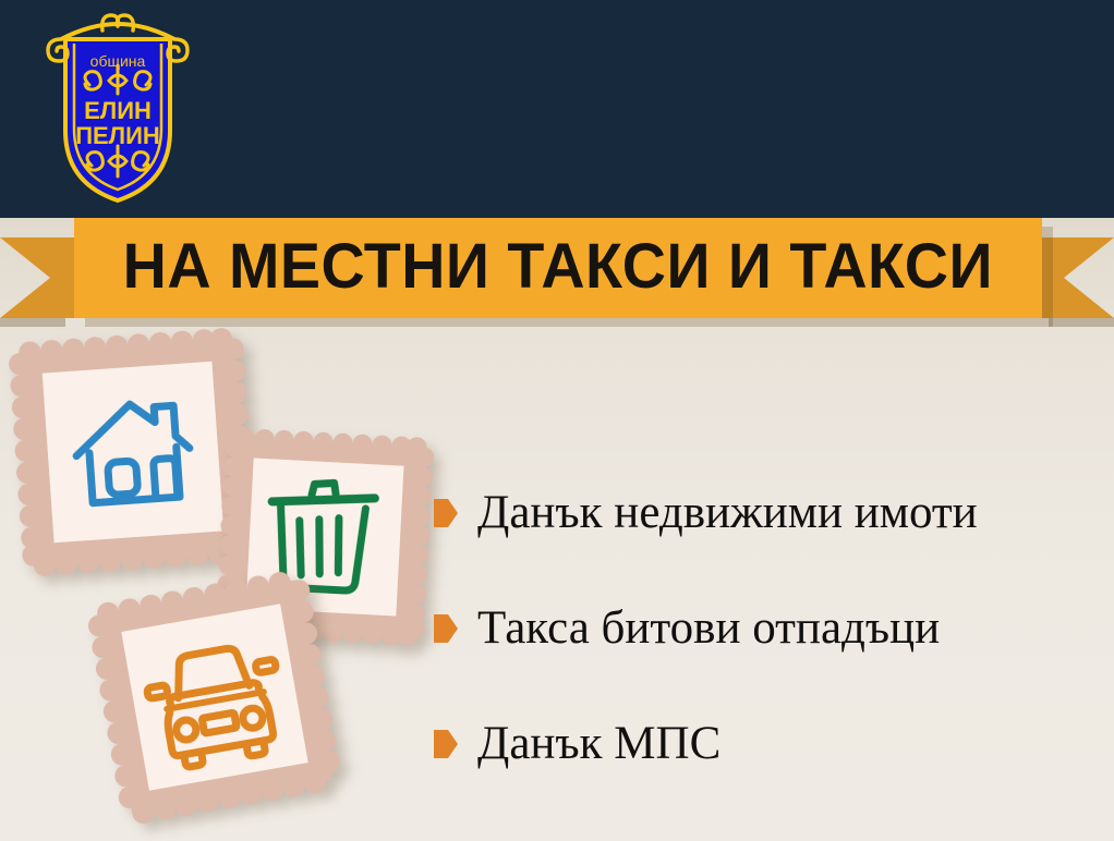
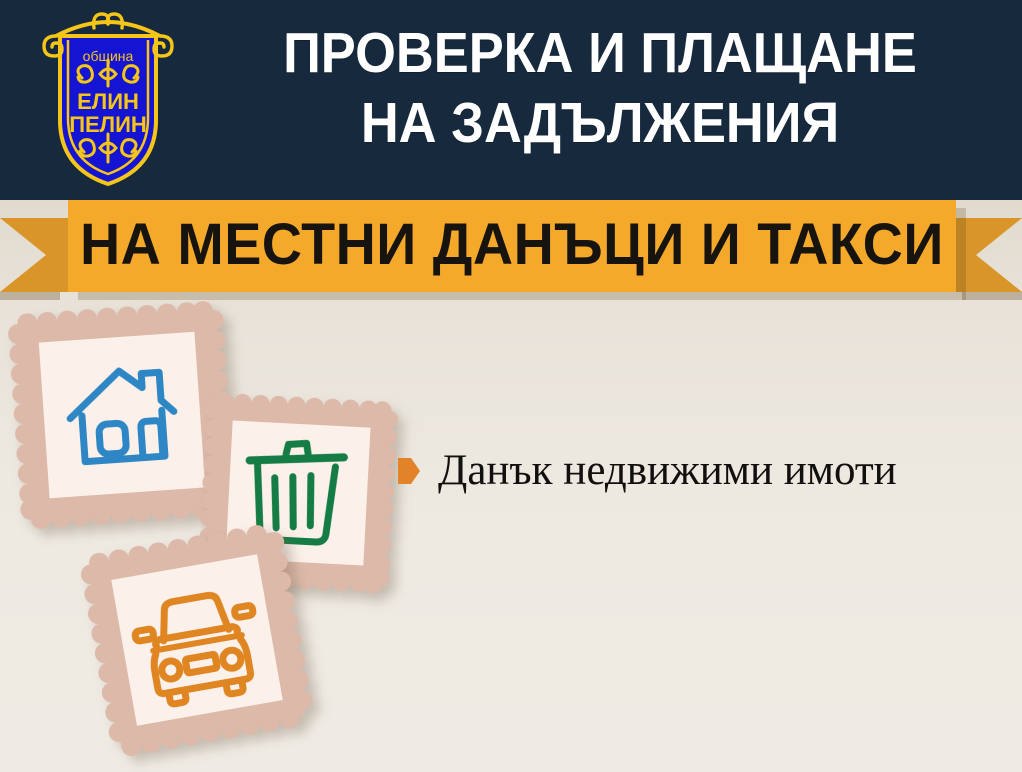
  община
  ЕЛИН
  ПЕЛИН
+ ПРОВЕРКА И ПЛАЩАНЕ
+ НА ЗАДЪЛЖЕНИЯ
- НА МЕСТНИ ТАКСИ И ТАКСИ
+ НА МЕСТНИ ДАНЪЦИ И ТАКСИ
  Данък недвижими имоти
- Такса битови отпадъци
- Данък МПС
